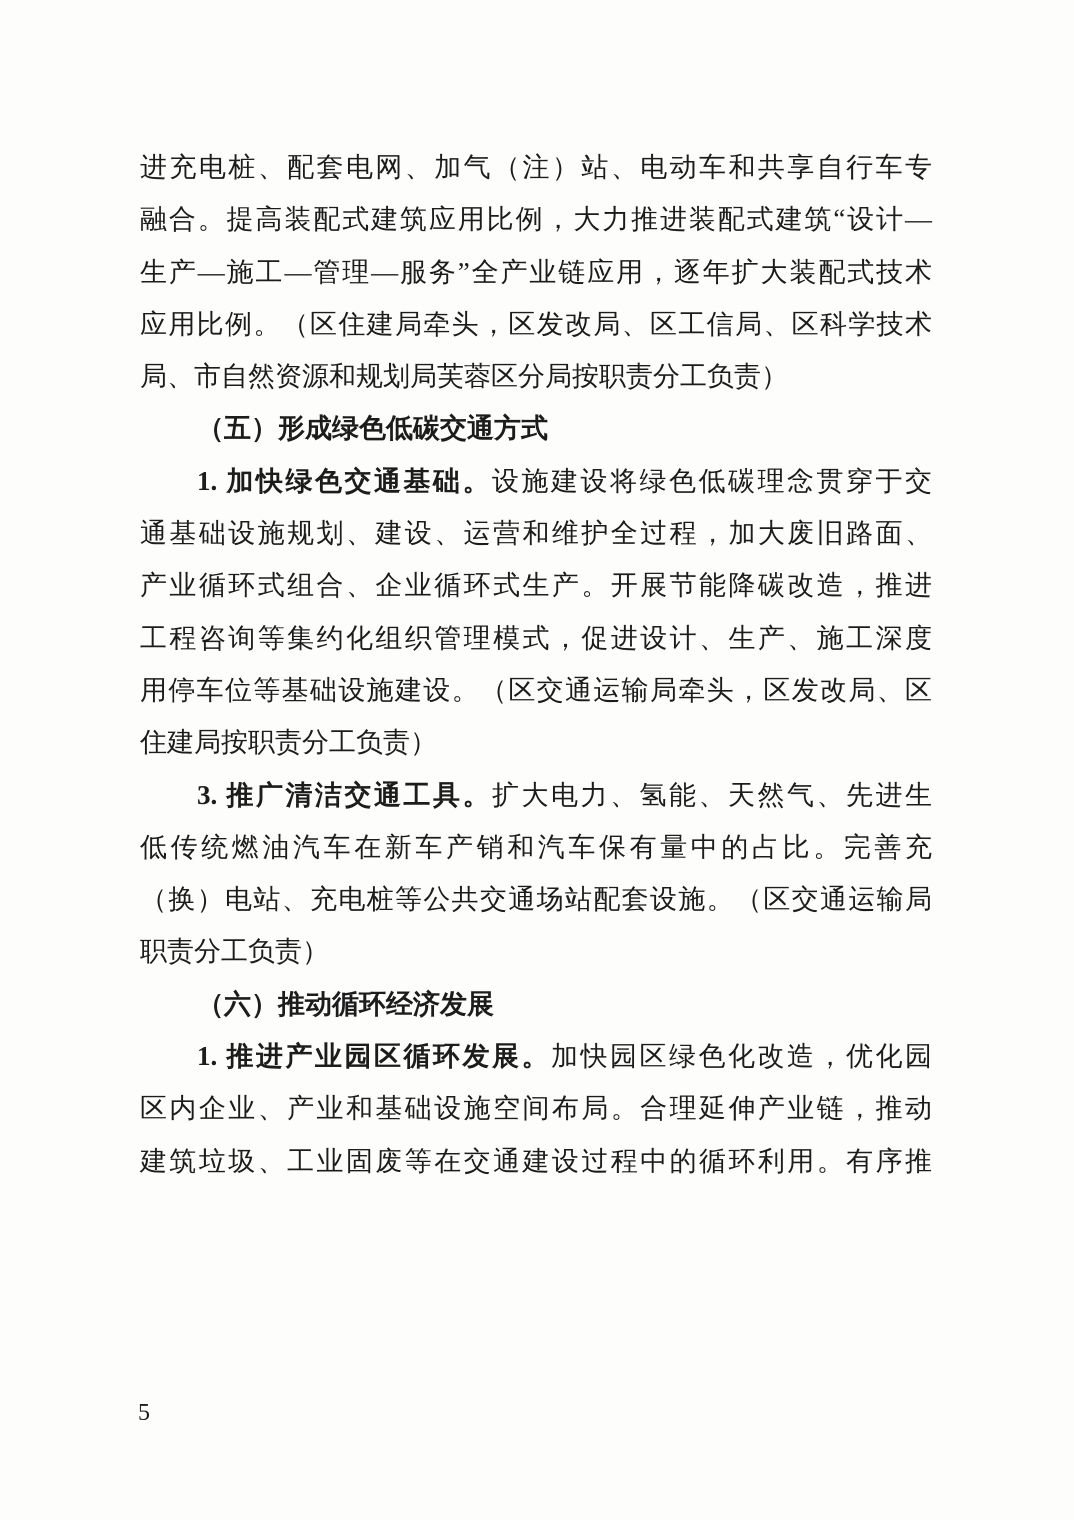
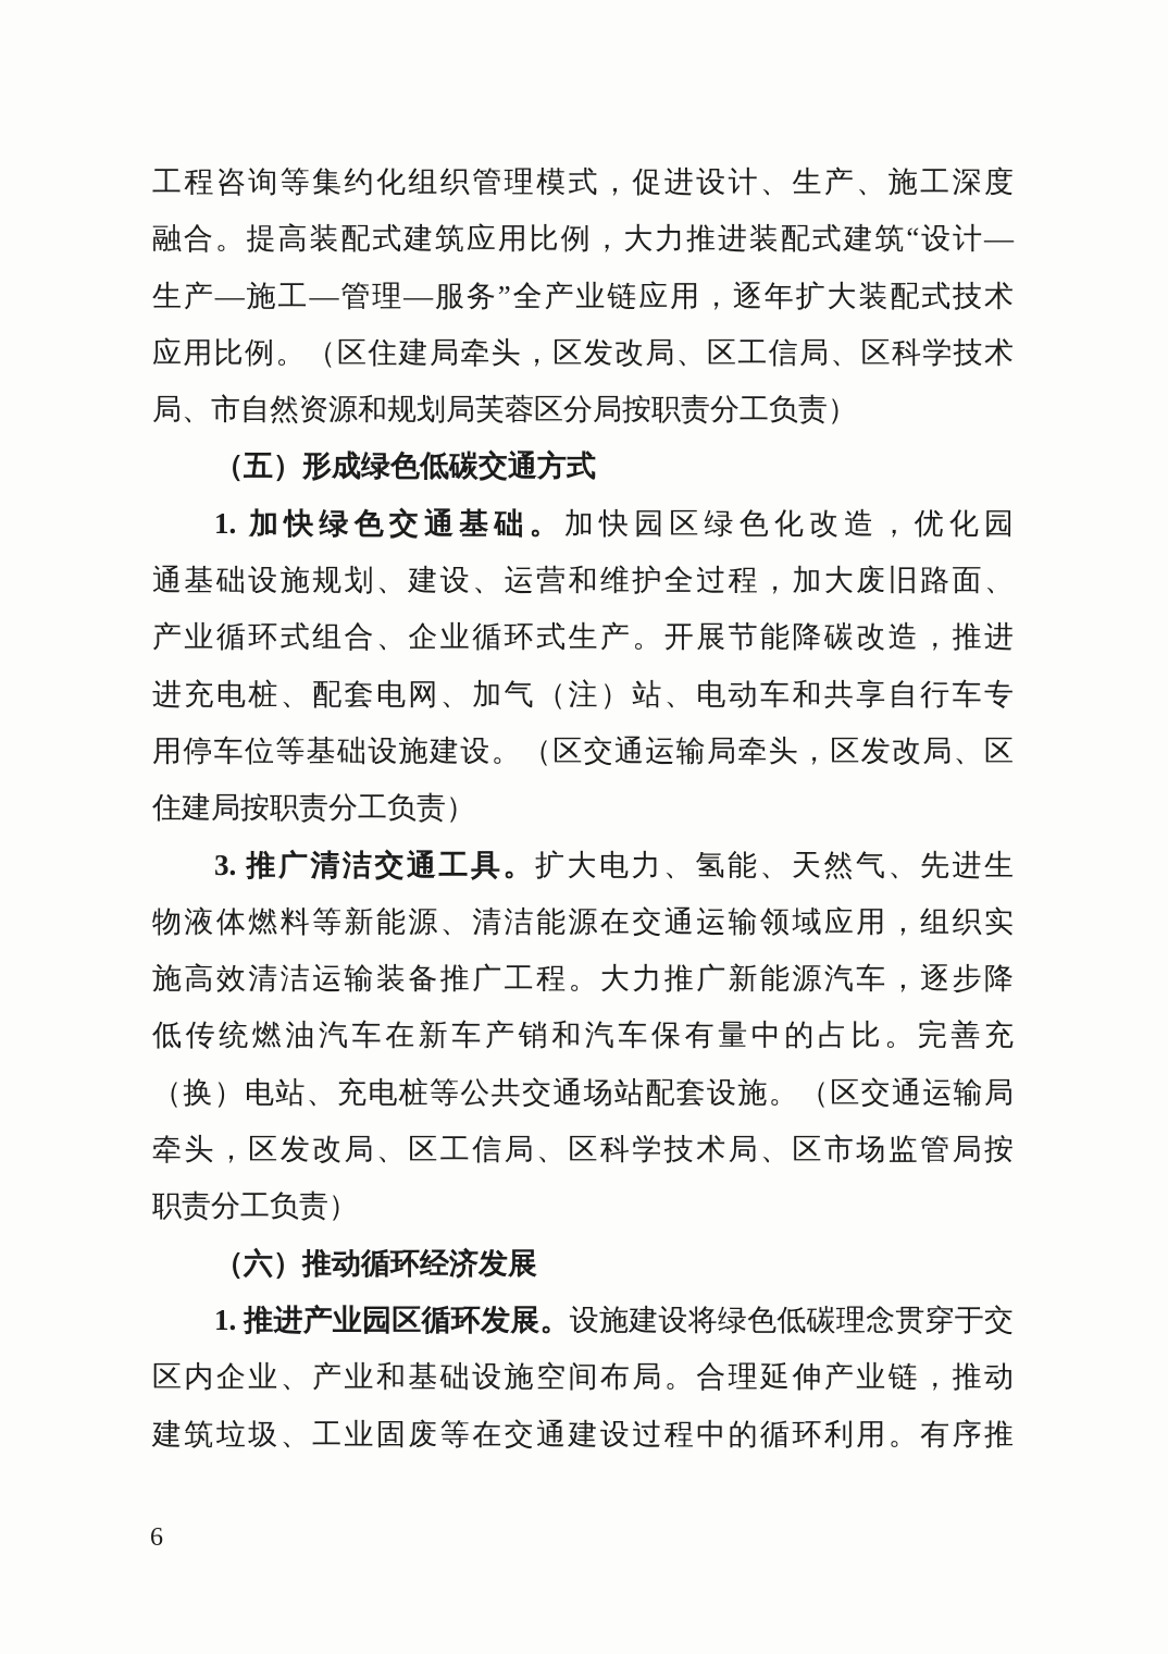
- 进充电桩、配套电网、加气（注）站、电动车和共享自行车专
+ 工程咨询等集约化组织管理模式，促进设计、生产、施工深度
  融合。提高装配式建筑应用比例，大力推进装配式建筑“设计—
  生产—施工—管理—服务”全产业链应用，逐年扩大装配式技术
  应用比例。（区住建局牵头，区发改局、区工信局、区科学技术
  局、市自然资源和规划局芙蓉区分局按职责分工负责）
  （五）形成绿色低碳交通方式
- 1. 加快绿色交通基础。设施建设将绿色低碳理念贯穿于交
+ 1. 加快绿色交通基础。加快园区绿色化改造，优化园
  通基础设施规划、建设、运营和维护全过程，加大废旧路面、
  产业循环式组合、企业循环式生产。开展节能降碳改造，推进
- 工程咨询等集约化组织管理模式，促进设计、生产、施工深度
+ 进充电桩、配套电网、加气（注）站、电动车和共享自行车专
  用停车位等基础设施建设。（区交通运输局牵头，区发改局、区
  住建局按职责分工负责）
  3. 推广清洁交通工具。扩大电力、氢能、天然气、先进生
+ 物液体燃料等新能源、清洁能源在交通运输领域应用，组织实
+ 施高效清洁运输装备推广工程。大力推广新能源汽车，逐步降
  低传统燃油汽车在新车产销和汽车保有量中的占比。完善充
  （换）电站、充电桩等公共交通场站配套设施。（区交通运输局
+ 牵头，区发改局、区工信局、区科学技术局、区市场监管局按
  职责分工负责）
  （六）推动循环经济发展
- 1. 推进产业园区循环发展。加快园区绿色化改造，优化园
+ 1. 推进产业园区循环发展。设施建设将绿色低碳理念贯穿于交
  区内企业、产业和基础设施空间布局。合理延伸产业链，推动
  建筑垃圾、工业固废等在交通建设过程中的循环利用。有序推
- 5
+ 6
